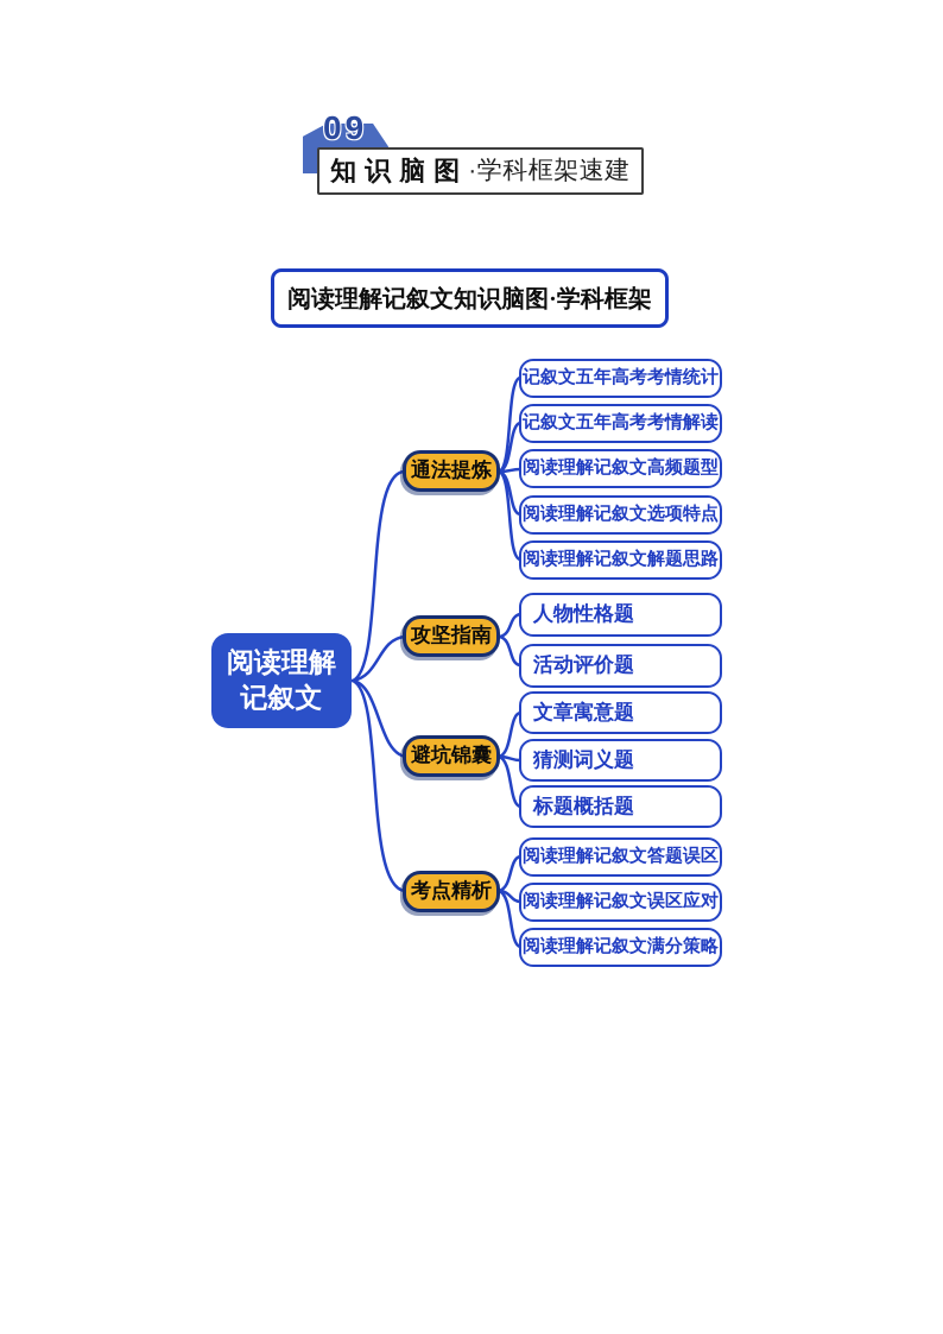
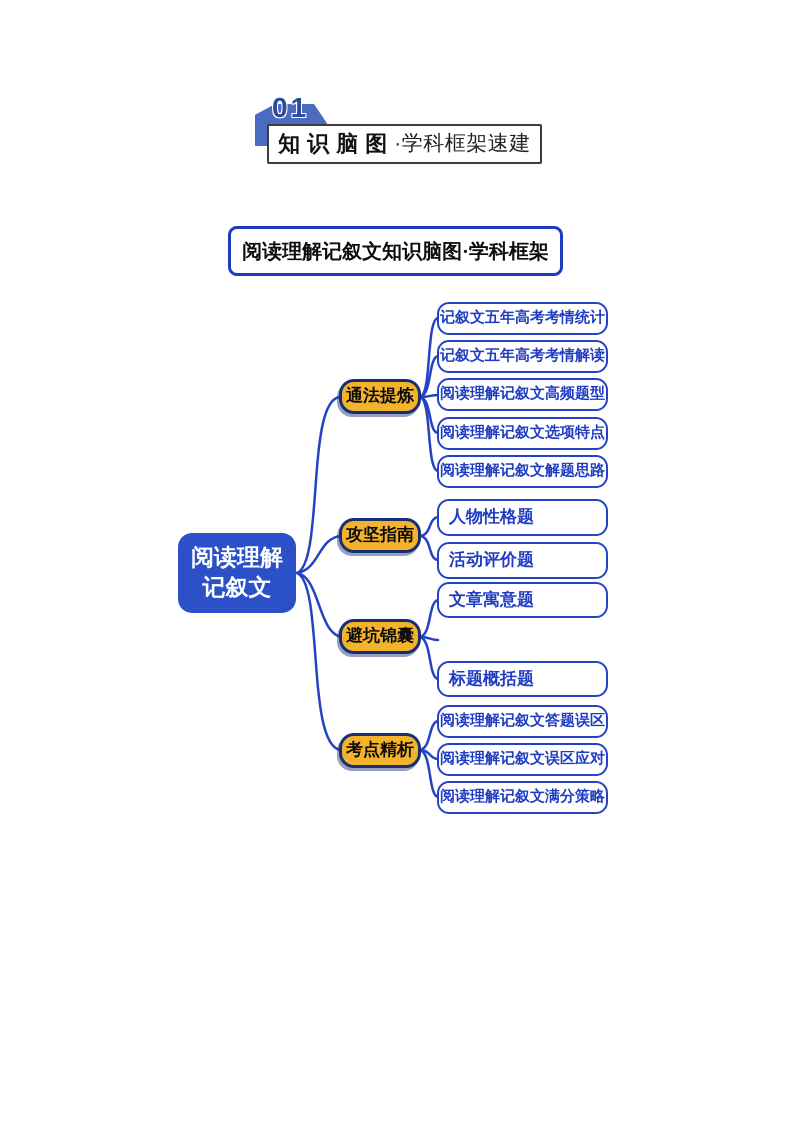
- 09
+ 01
  知识脑图
  ·学科框架速建
  阅读理解记叙文知识脑图·学科框架
  阅读理解
  记叙文
  通法提炼
  攻坚指南
  避坑锦囊
  考点精析
  记叙文五年高考考情统计
  记叙文五年高考考情解读
  阅读理解记叙文高频题型
  阅读理解记叙文选项特点
  阅读理解记叙文解题思路
  人物性格题
  活动评价题
  文章寓意题
- 猜测词义题
  标题概括题
  阅读理解记叙文答题误区
  阅读理解记叙文误区应对
  阅读理解记叙文满分策略
